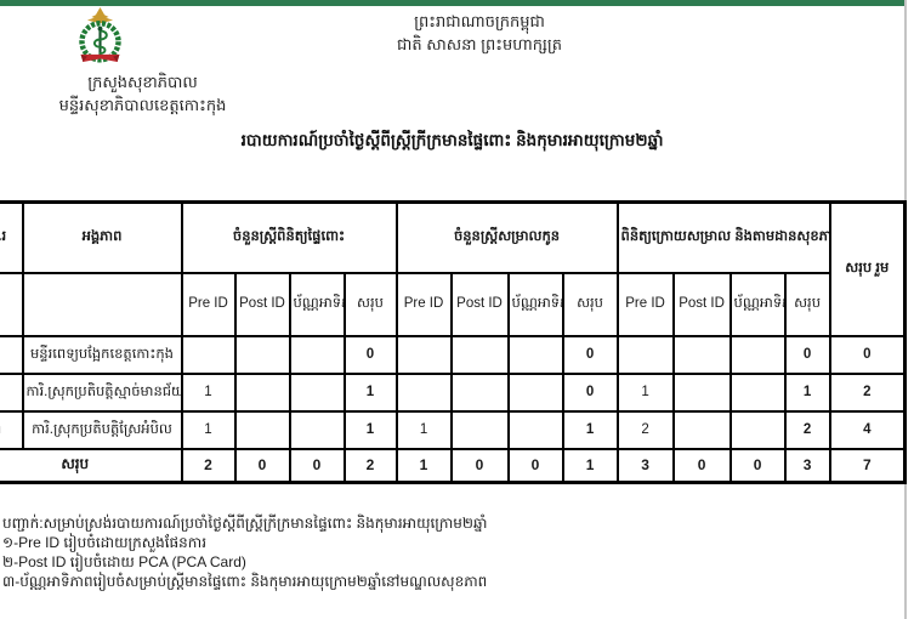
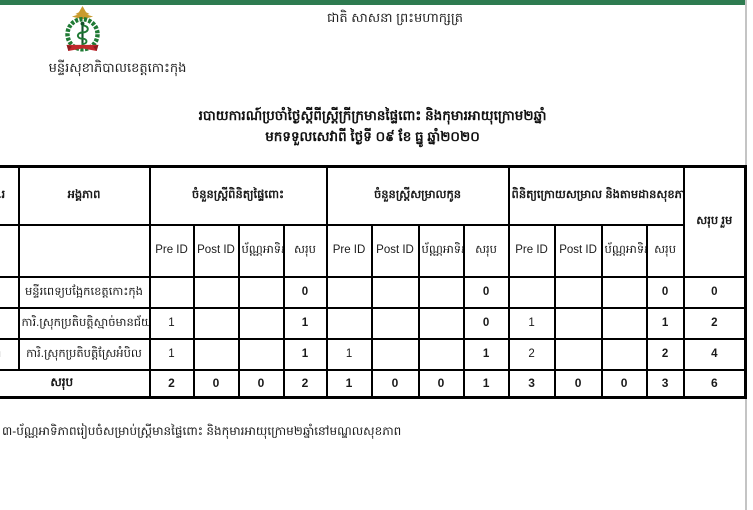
- ក្រសួងសុខាភិបាល
  មន្ទីរសុខាភិបាលខេត្តកោះកុង
- ព្រះរាជាណាចក្រកម្ពុជា
  ជាតិ សាសនា ព្រះមហាក្សត្រ
  របាយការណ៍ប្រចាំថ្ងៃស្ដីពីស្ត្រីក្រីក្រមានផ្ទៃពោះ និងកុមារអាយុក្រោម២ឆ្នាំ
+ មកទទួលសេវាពី ថ្ងៃទី ០៩ ខែ ធ្នូ ឆ្នាំ២០២០
  រ	អង្គភាព	ចំនួនស្ត្រីពិនិត្យផ្ទៃពោះ	ចំនួនស្ត្រីសម្រាលកូន	ពិនិត្យក្រោយសម្រាល និងតាមដានសុខភា	សរុប រួម
  		Pre ID	Post ID	ប័ណ្ណអាទិ	សរុប	Pre ID	Post ID	ប័ណ្ណអាទិ	សរុប	Pre ID	Post ID	ប័ណ្ណអាទិ	សរុប
  	មន្ទីរពេទ្យបង្អែកខេត្តកោះកុង				0				0				0	0
  	ការិ.ស្រុកប្រតិបត្តិស្មាច់មានជ័យ	1			1				0	1			1	2
  	ការិ.ស្រុកប្រតិបត្តិស្រែអំបិល	1			1	1			1	2			2	4
- សរុប	2	0	0	2	1	0	0	1	3	0	0	3	7
+ សរុប	2	0	0	2	1	0	0	1	3	0	0	3	6
- បញ្ជាក់:សម្រាប់ស្រង់របាយការណ៍ប្រចាំថ្ងៃស្ដីពីស្ត្រីក្រីក្រមានផ្ទៃពោះ និងកុមារអាយុក្រោម២ឆ្នាំ
- ១-Pre ID រៀបចំដោយក្រសួងផែនការ
- ២-Post ID រៀបចំដោយ PCA (PCA Card)
  ៣-ប័ណ្ណអាទិភាពរៀបចំសម្រាប់ស្ត្រីមានផ្ទៃពោះ និងកុមារអាយុក្រោម២ឆ្នាំនៅមណ្ឌលសុខភាព
